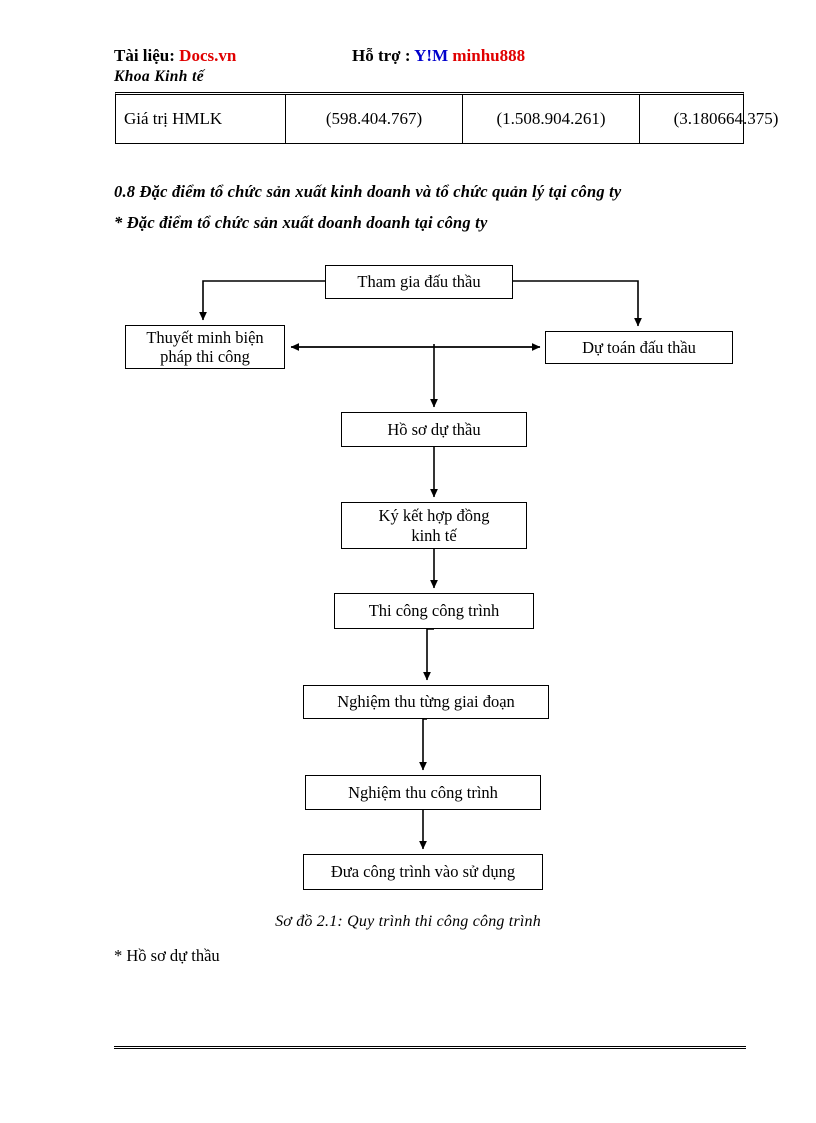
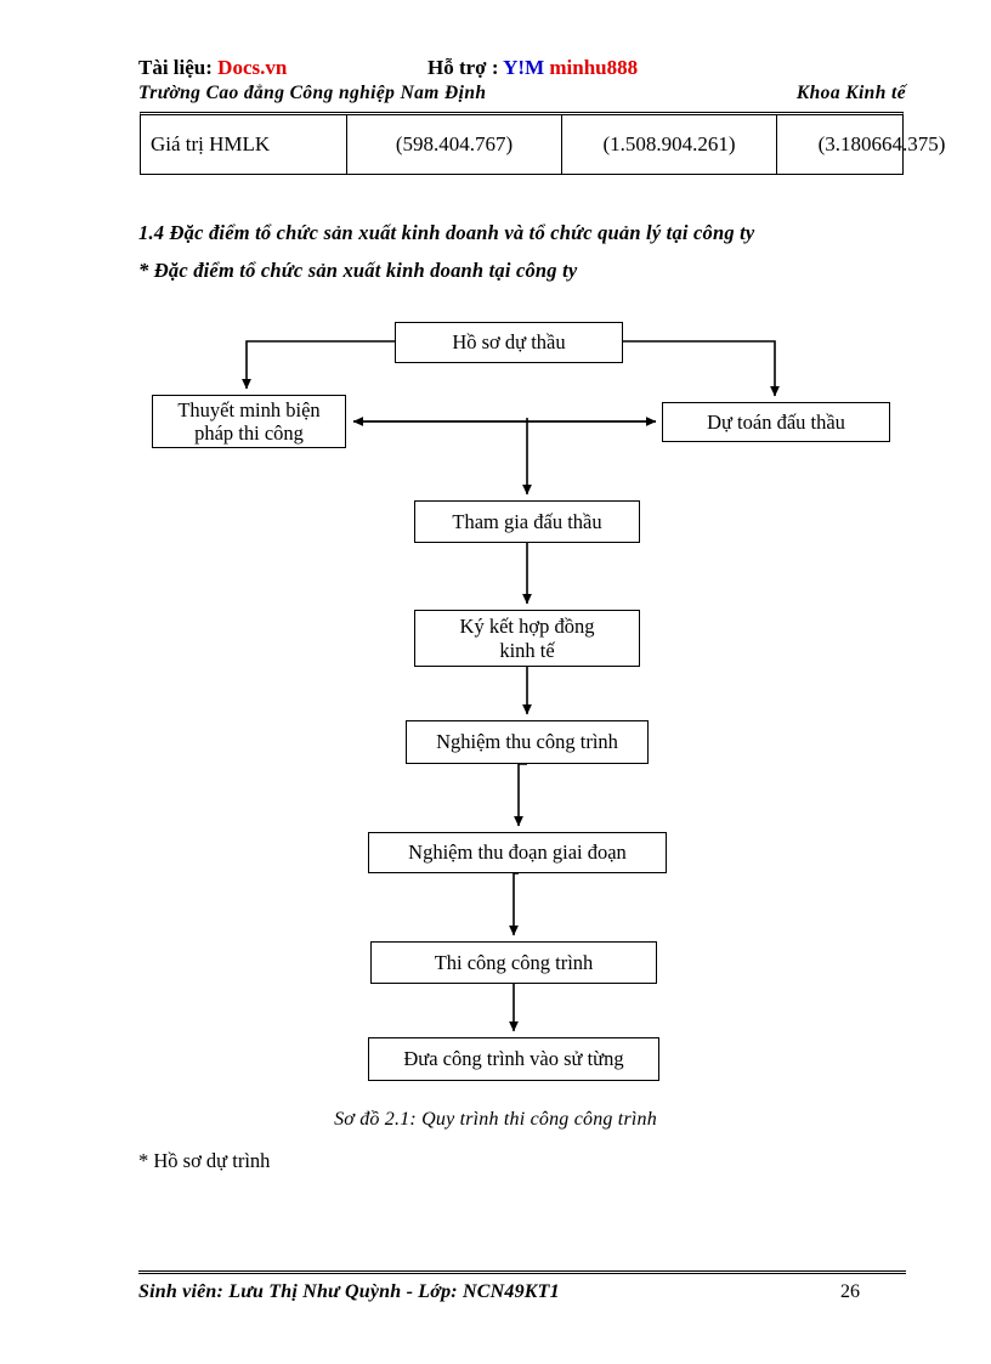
  Tài liệu: Docs.vn
  Hỗ trợ : Y!M minhu888
+ Trường Cao đẳng Công nghiệp Nam Định
  Khoa Kinh tế
  Giá trị HMLK	(598.404.767)	(1.508.904.261)	(3.180664.375)
- 0.8 Đặc điểm tổ chức sản xuất kinh doanh và tổ chức quản lý tại công ty
+ 1.4 Đặc điểm tổ chức sản xuất kinh doanh và tổ chức quản lý tại công ty
- * Đặc điểm tổ chức sản xuất doanh doanh tại công ty
+ * Đặc điểm tổ chức sản xuất kinh doanh tại công ty
- Tham gia đấu thầu
+ Hồ sơ dự thầu
  Thuyết minh biện
  pháp thi công
  Dự toán đấu thầu
- Hồ sơ dự thầu
+ Tham gia đấu thầu
  Ký kết hợp đồng
  kinh tế
- Thi công công trình
+ Nghiệm thu công trình
- Nghiệm thu từng giai đoạn
+ Nghiệm thu đoạn giai đoạn
- Nghiệm thu công trình
+ Thi công công trình
- Đưa công trình vào sử dụng
+ Đưa công trình vào sử từng
  Sơ đồ 2.1: Quy trình thi công công trình
- * Hồ sơ dự thầu
+ * Hồ sơ dự trình
+ Sinh viên: Lưu Thị Như Quỳnh - Lớp: NCN49KT1
+ 26
